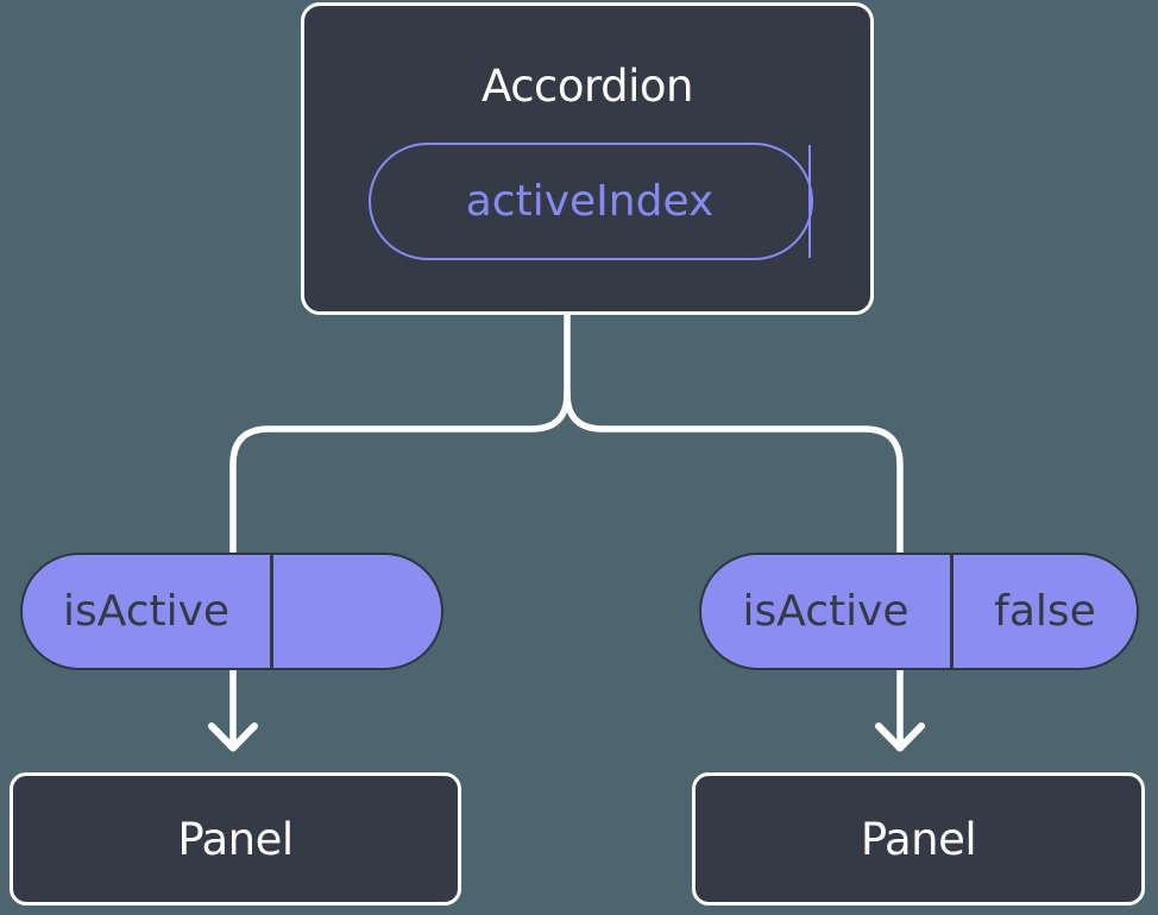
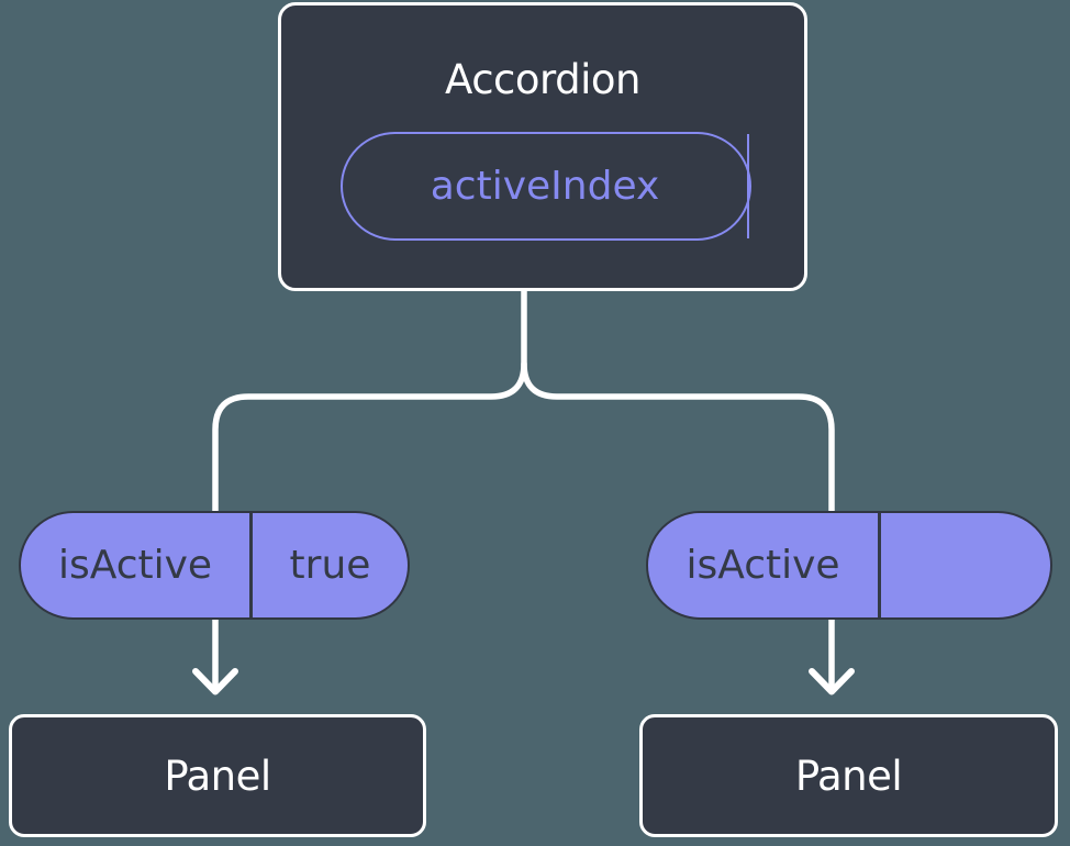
  Accordion
  activeIndex
  isActive
+ true
  isActive
- false
  Panel
  Panel
